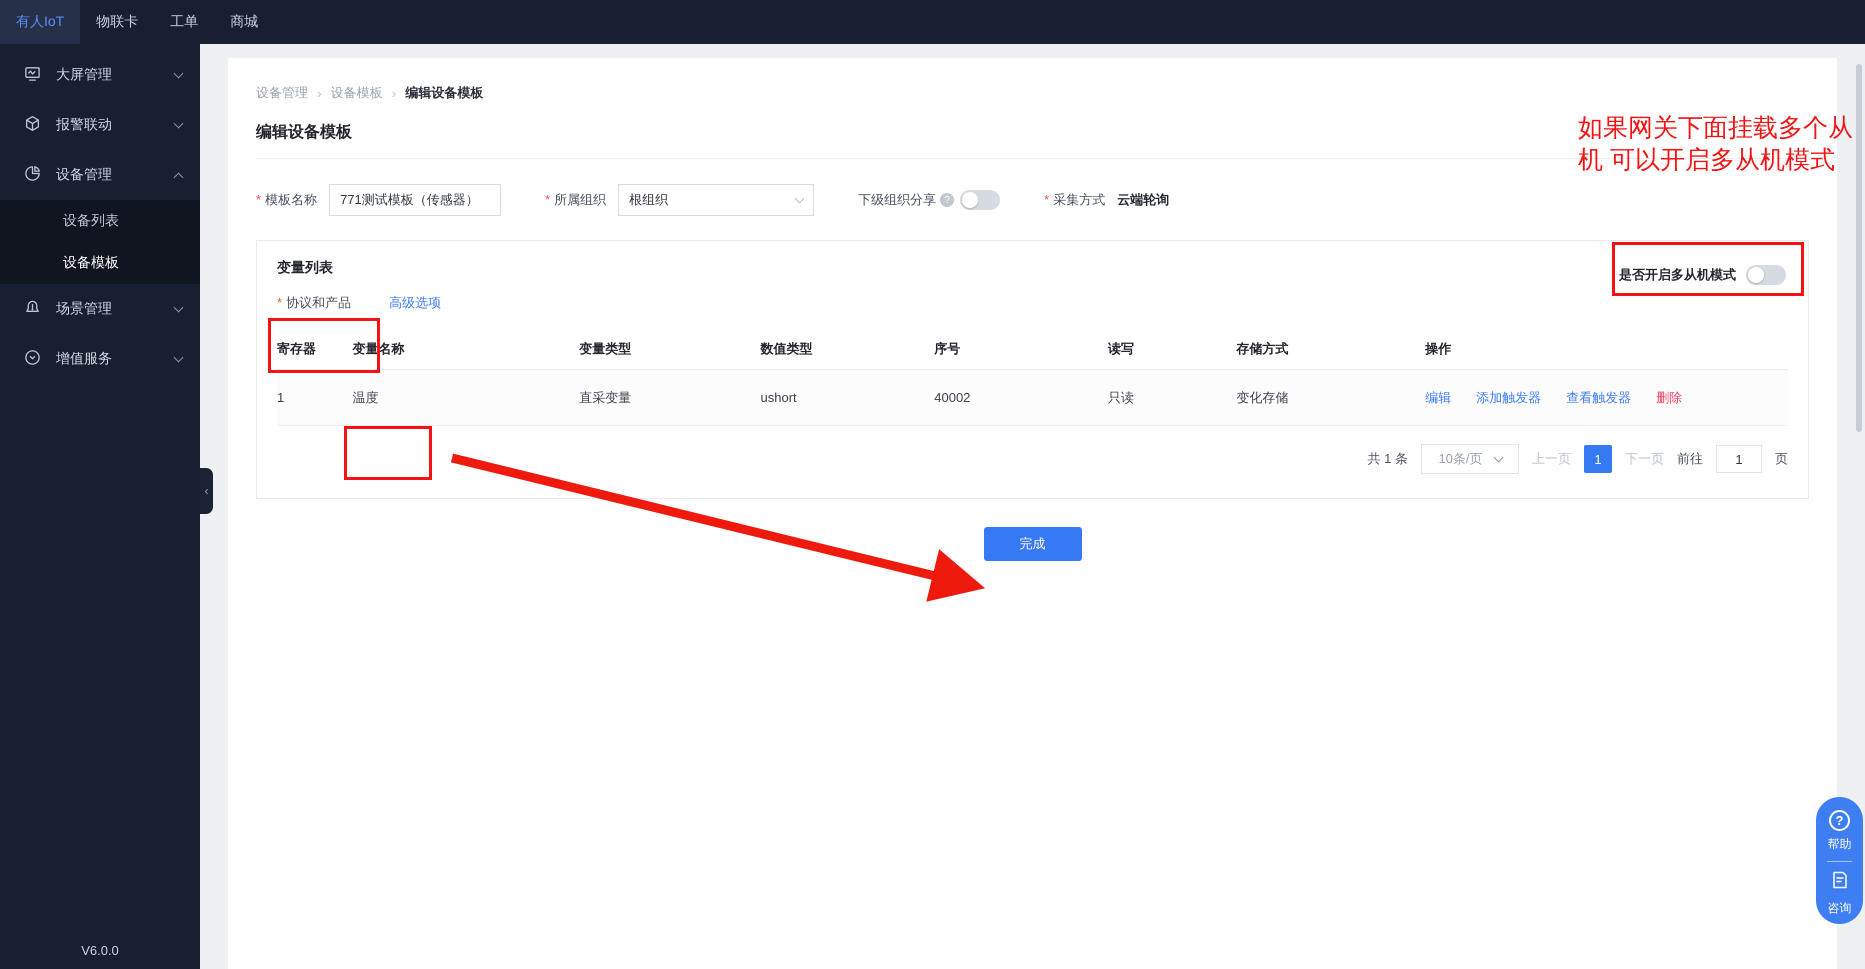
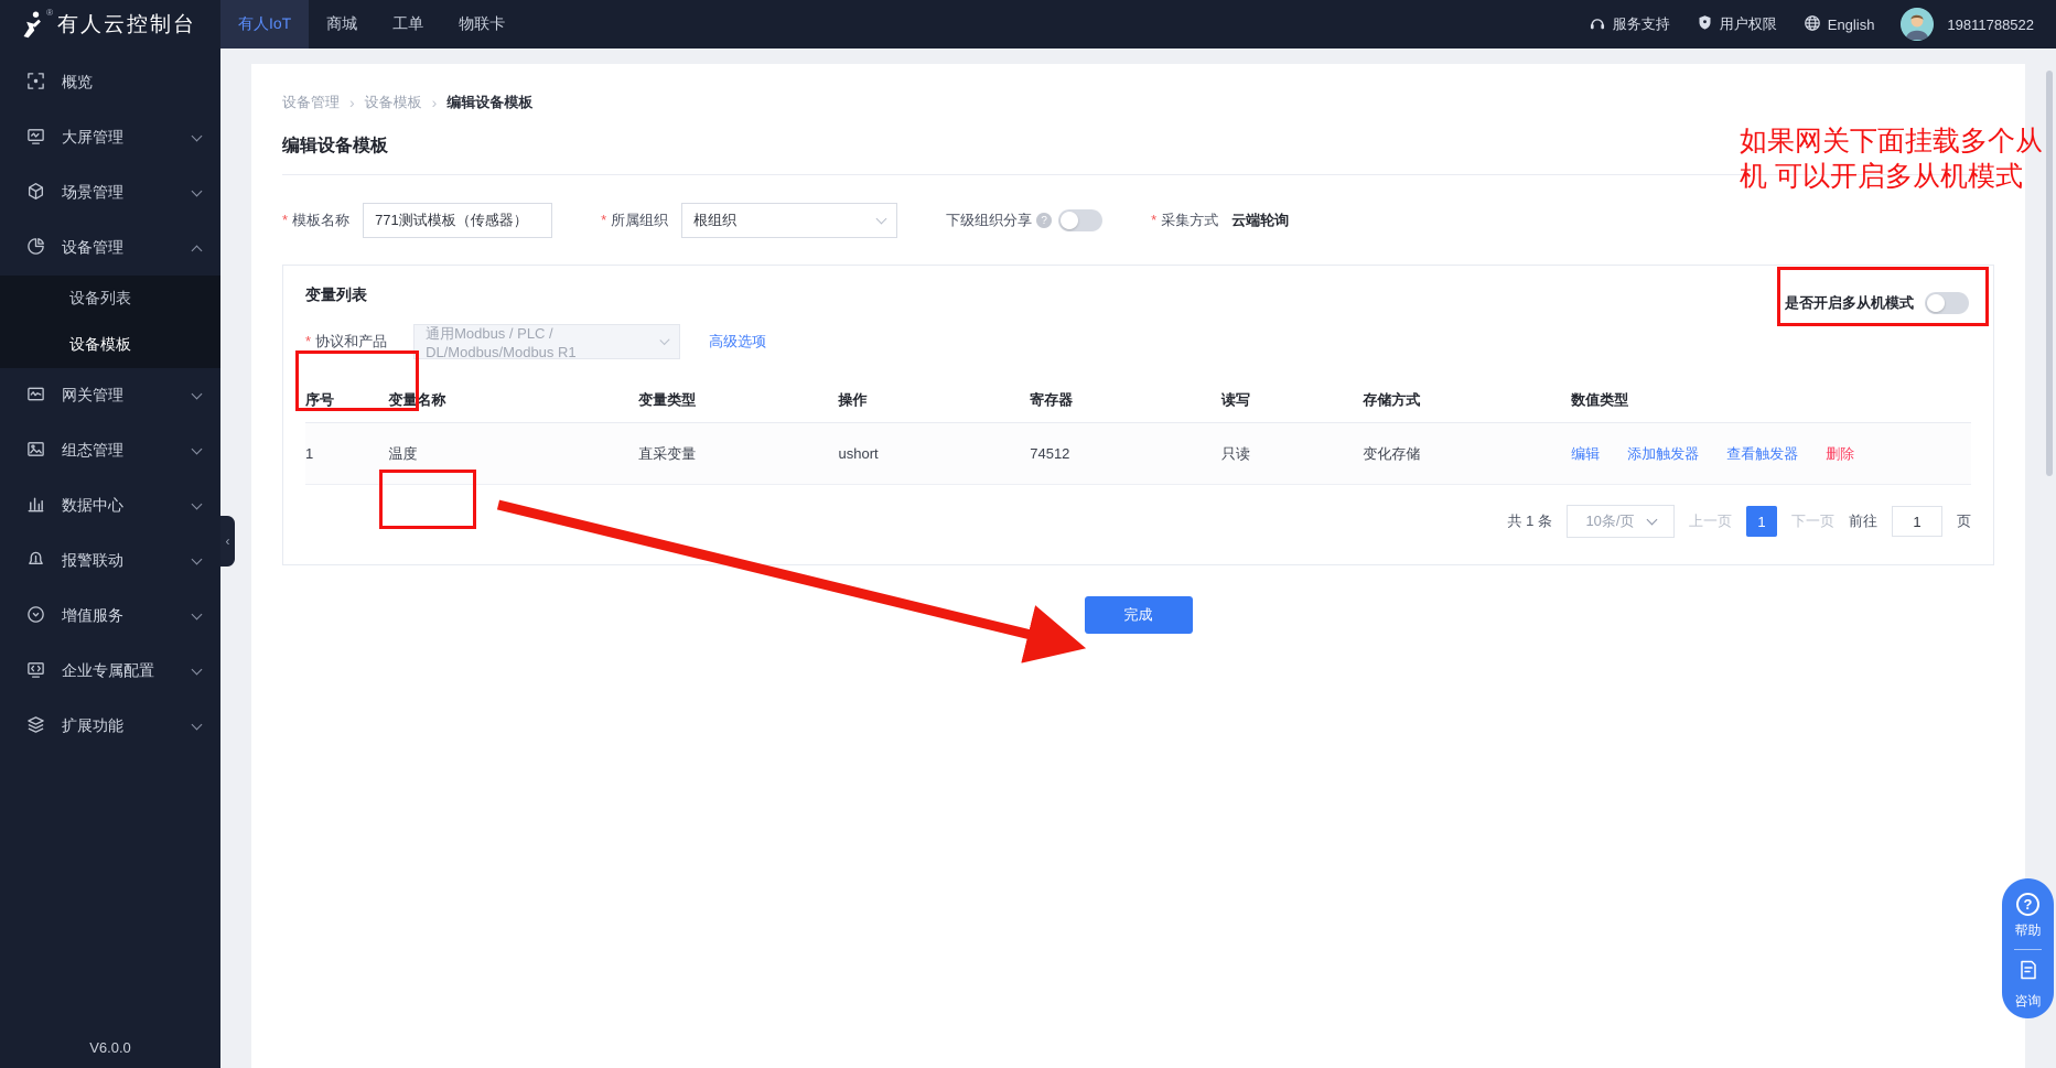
+ ®
+ 有人云控制台
  有人IoT
- 物联卡
+ 商城
  工单
- 商城
+ 物联卡
+ 服务支持
+ 用户权限
+ English
+ 19811788522
+ 概览
  大屏管理
- 报警联动
+ 场景管理
  设备管理
  设备列表
  设备模板
+ 网关管理
+ 组态管理
+ 数据中心
- 场景管理
+ 报警联动
  增值服务
+ 企业专属配置
+ 扩展功能
  V6.0.0
  设备管理
  ›
  设备模板
  ›
  编辑设备模板
  编辑设备模板
  * 模板名称
  771测试模板（传感器）
  * 所属组织
  根组织
  下级组织分享
  ?
  * 采集方式
  云端轮询
  变量列表
  是否开启多从机模式
  * 协议和产品
+ 通用Modbus / PLC / DL/Modbus/Modbus R1
  高级选项
- 寄存器
+ 序号
  变量名称
  变量类型
- 数值类型
+ 操作
- 序号
+ 寄存器
  读写
  存储方式
- 操作
+ 数值类型
  1
  温度
  直采变量
  ushort
- 40002
+ 74512
  只读
  变化存储
  编辑
  添加触发器
  查看触发器
  删除
  共 1 条
  10条/页
  上一页
  1
  下一页
  前往
  1
  页
  完成
  ‹
  如果网关下面挂载多个从机 可以开启多从机模式
  ?
  帮助
  咨询
